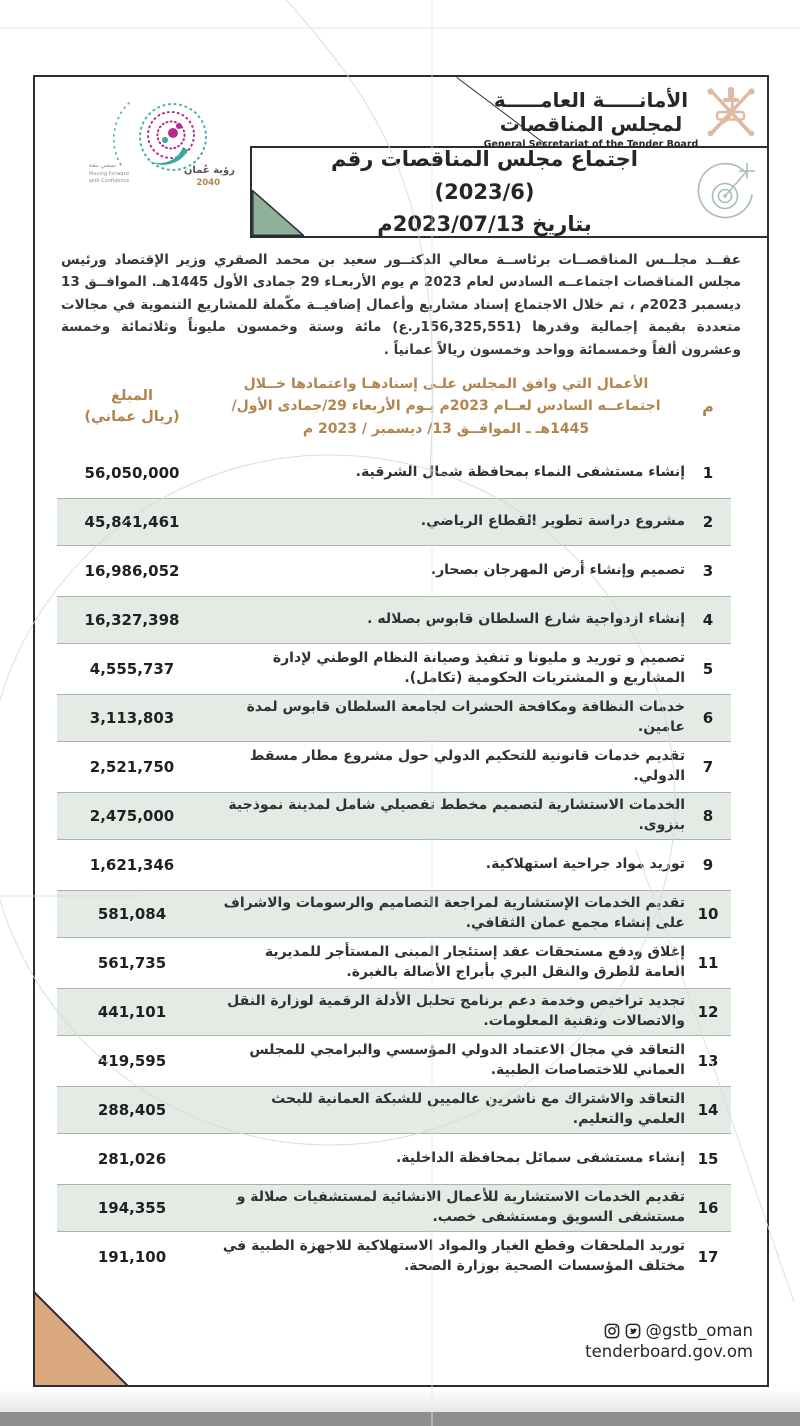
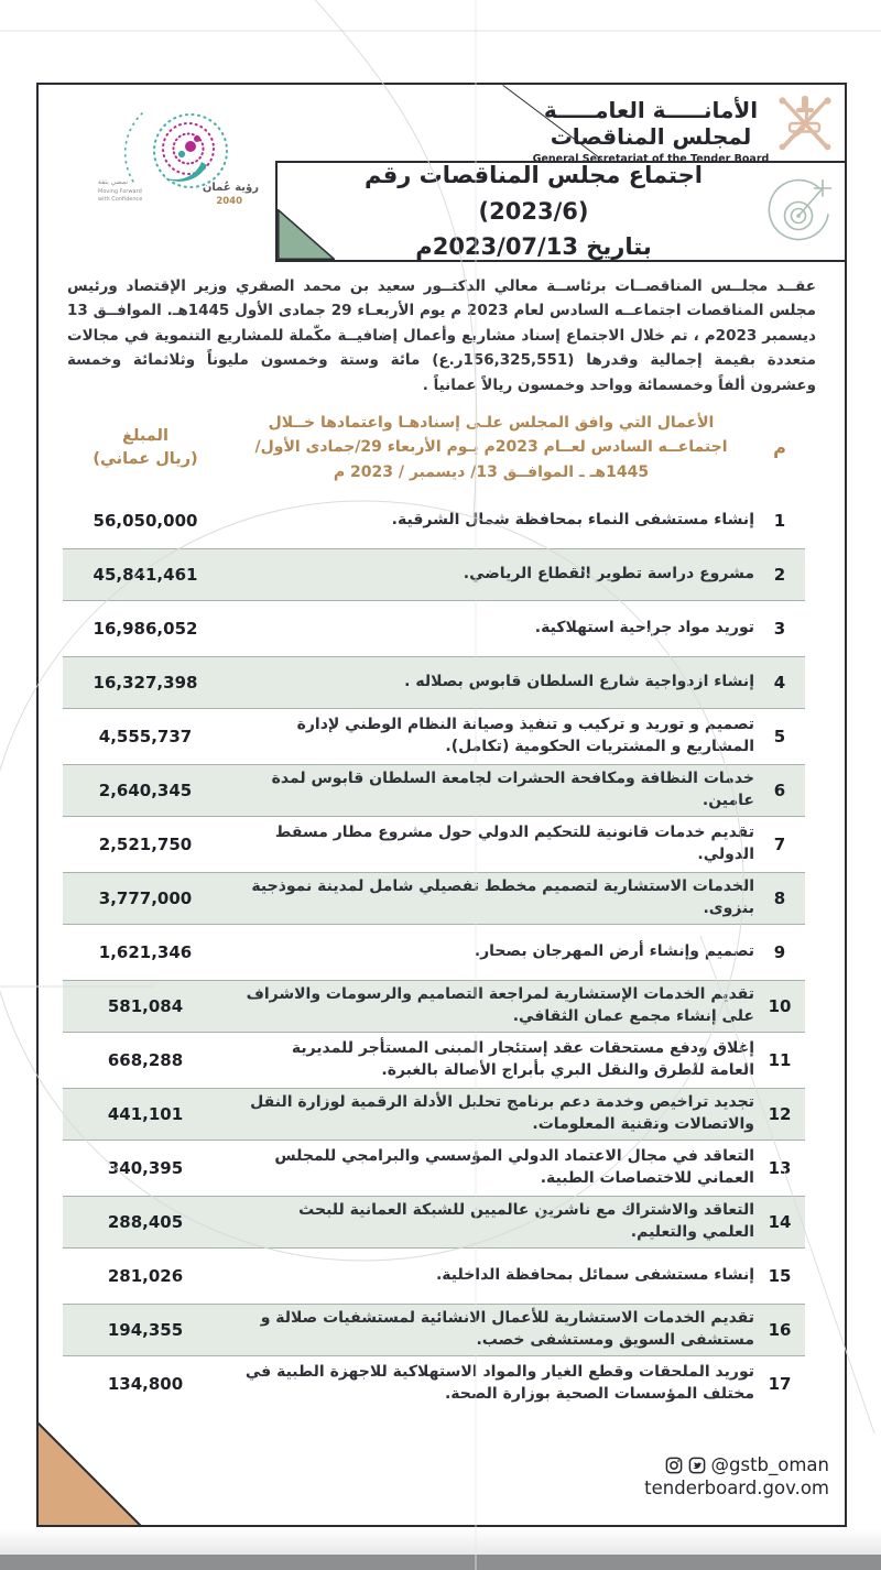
  رؤية عُمان
  2040
  الأمانـــــة العامـــــة
  لمجلس المناقصات
  General Secretariat of the Tender Board
  اجتماع مجلس المناقصات رقم (2023/6)
  بتاريخ 2023/07/13م
  عقــد مجلــس المناقصــات برئاســة معالي الدكتــور سعيد بن محمد الصقري وزير الإقتصاد ورئيس مجلس المناقصات اجتماعــه السادس لعام 2023 م يوم الأربعـاء 29 جمادى الأول 1445هـ. الموافــق 13 ديسمبر 2023م ، تم خلال الاجتماع إسناد مشاريع وأعمال إضافيــة مكّملة للمشاريع التنموية في مجالات متعددة بقيمة إجمالية وقدرها (156,325,551ر.ع) مائة وستة وخمسون مليوناً وثلاثمائة وخمسة وعشرون ألفاً وخمسمائة وواحد وخمسون ريالاً عمانياً .
  م
  الأعمال التي وافق المجلس علـى إسنادهـا واعتمادها خــلال اجتماعــه السادس لعــام 2023م يـوم الأربعاء 29/جمادى الأول/ 1445هـ ـ الموافــق 13/ ديسمبر / 2023 م
  المبلغ
  (ريال عماني)
  1
  إنشاء مستشفى النماء بمحافظة شمل الشرقية.
  56,050,000
  2
  مشروع دراسة تطوير القطاع الرياضي.
  45,841,461
  3
- تصميم وإنشاء أرض المهرجان بصحار.
+ توريد مواد جراحية استهلاكية.
  16,986,052
  4
  إنشاء ازدواجية شارع السلطان قابوس بصلاله .
  16,327,398
  5
- تصميم و توريد و مليونا و تنفيذ وصيانة النظام الوطني لإدارة المشاريع و المشتريات الحكومية (تكامل).
+ تصميم و توريد و تركيب و تنفيذ وصيانة النظام الوطني لإدارة المشاريع و المشتريات الحكومية (تكامل).
  4,555,737
  6
  خدات النظافة ومكافحة الحشرات لجامعة السلطان قابوس لمدة عامين.
- 3,113,803
+ 2,640,345
  7
  تقديم خدمات قانونية للتحكيم الدولي حول مشروع مطار مسقط الدولي.
  2,521,750
  8
  الخدمات الاستشارية لتصميم مخطط تفصيلي شامل لمدينة نموذجية بنزوى.
- 2,475,000
+ 3,777,000
  9
- توريد مواد جراحية استهلاكية.
+ تصميم وإنشاء أرض المهرجان بصحار.
  1,621,346
  10
  تقدم الخدمات الإستشارية لمراجعة التصاميم والرسومات والاشراف عل إنشاء مجمع عمان الثقافي.
  581,084
  11
  إغلاق ودفع مستحقات عقد إستئجار المبنى المستأجر للمديرية العامة للطرق والنقل البري بأبراج الأصالة بالغبرة.
- 561,735
+ 668,288
  12
  تجديد تراخيص وخدمة دعم برنامج تحليل الأدلة الرقمية لوزارة النقل والاتصالات وتقنية المعلومات.
  441,101
  13
  التعاقد في مجال الاعتماد الدولي المؤسسي والبرامجي للمجلس العماني للاختصاصات الطبية.
- 419,595
+ 340,395
  14
  التعاقد والاشتراك مع ناشرن عالميين للشبكة العمانية للبحث العلمي والتعليم.
  288,405
  15
  إنشاء مستشفى سمائل بمحافظة الداخلية.
  281,026
  16
  تقديم الخدمات الاستشارية للأعمال الانشائية لمستشفيات صلالة و مستشفى السويق ومستشفى خصب.
  194,355
  17
  توريد الملحقات وقطع الغيار والمواد الاستهلاكية للاجهزة الطبية في مختلف المؤسسات الصحية بوزارة الصحة.
- 191,100
+ 134,800
  @gstb_oman
  tenderboard.gov.om
